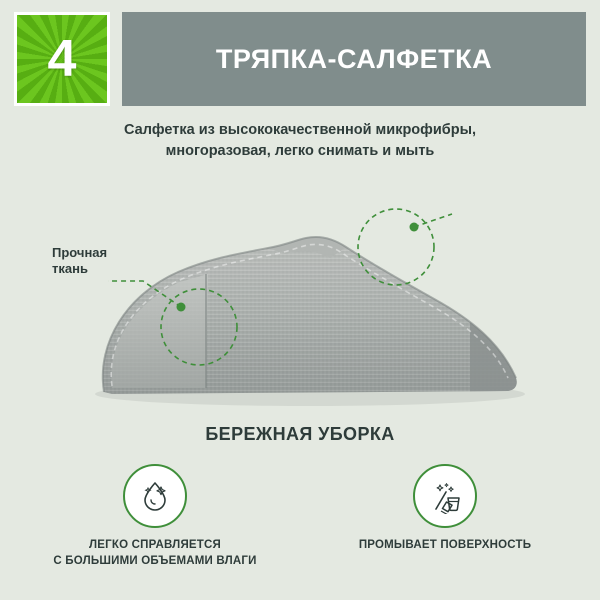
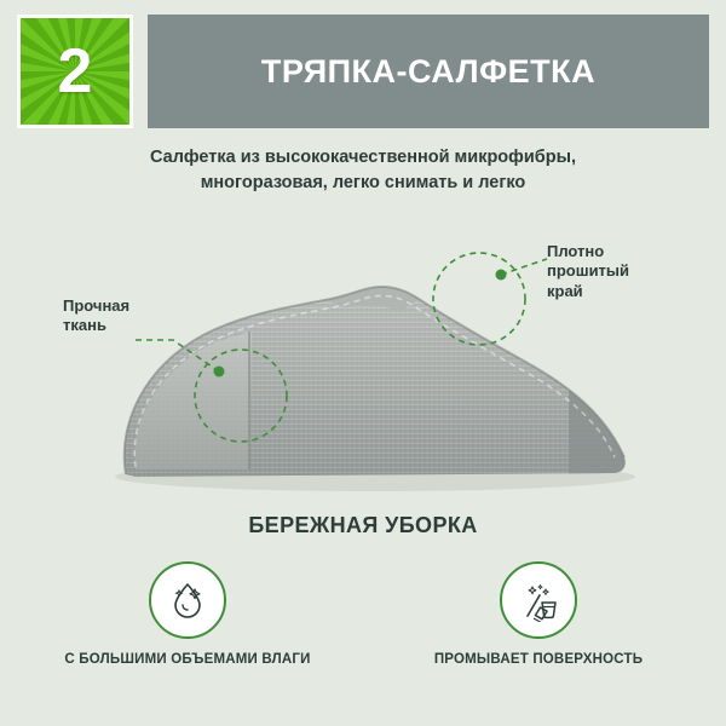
- 4
+ 2
  ТРЯПКА-САЛФЕТКА
  Салфетка из высококачественной микрофибры,
- многоразовая, легко снимать и мыть
+ многоразовая, легко снимать и легко
  Прочная
  ткань
+ Плотно
+ прошитый
+ край
  БЕРЕЖНАЯ УБОРКА
- ЛЕГКО СПРАВЛЯЕТСЯ
  С БОЛЬШИМИ ОБЪЕМАМИ ВЛАГИ
  ПРОМЫВАЕТ ПОВЕРХНОСТЬ
